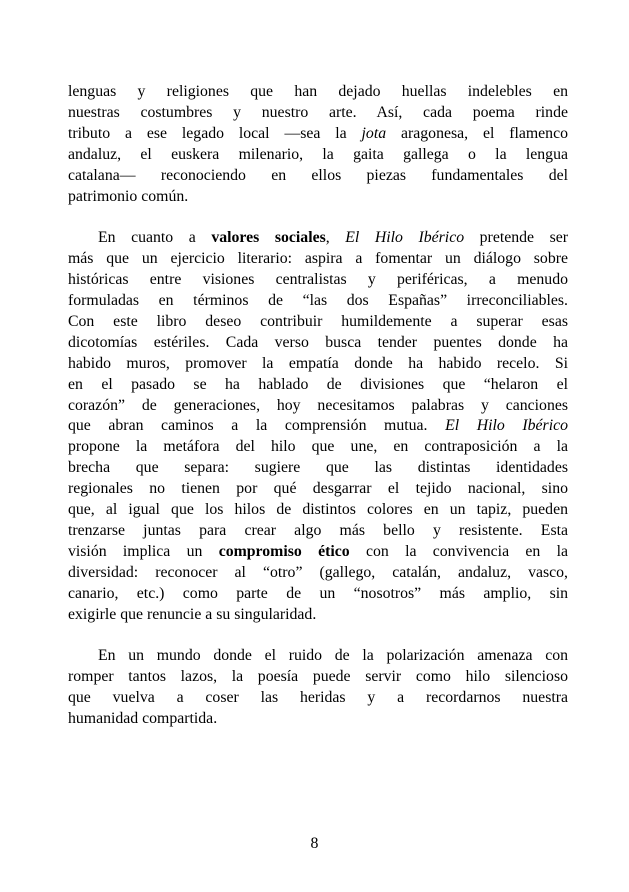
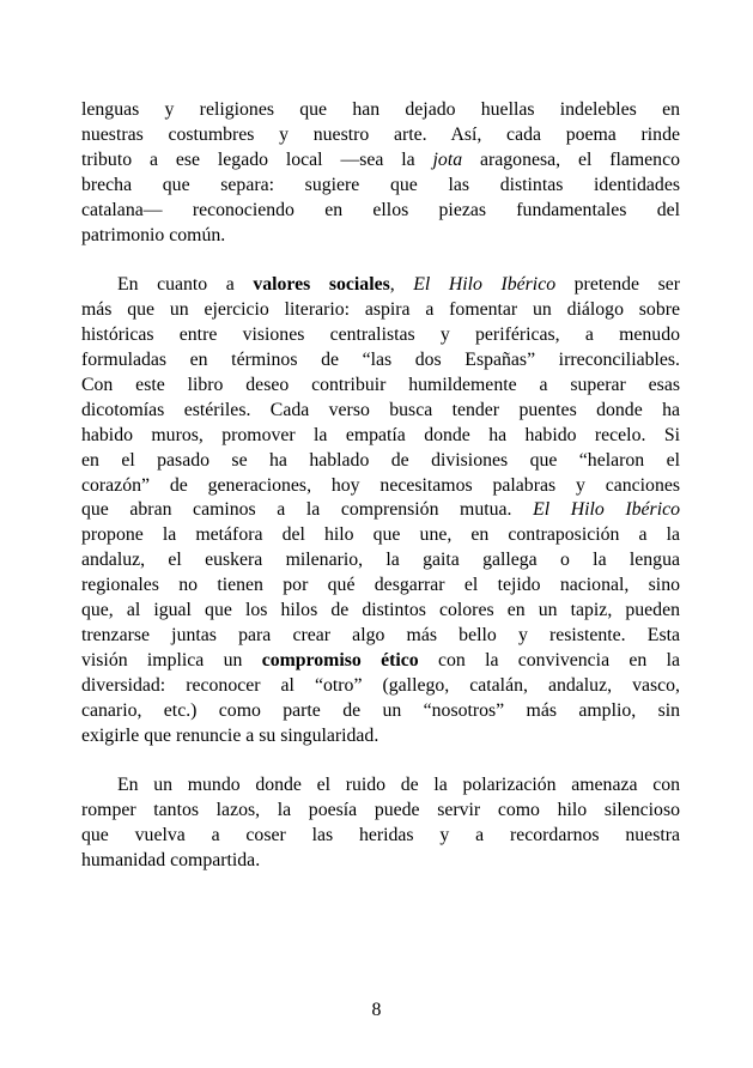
  lenguas y religiones que han dejado huellas indelebles en
  nuestras costumbres y nuestro arte. Así, cada poema rinde
  tributo a ese legado local —sea la jota aragonesa, el flamenco
- andaluz, el euskera milenario, la gaita gallega o la lengua
+ brecha que separa: sugiere que las distintas identidades
  catalana— reconociendo en ellos piezas fundamentales del
  patrimonio común.
  En cuanto a valores sociales, El Hilo Ibérico pretende ser
  más que un ejercicio literario: aspira a fomentar un diálogo sobre
  históricas entre visiones centralistas y periféricas, a menudo
  formuladas en términos de “las dos Españas” irreconciliables.
  Con este libro deseo contribuir humildemente a superar esas
  dicotomías estériles. Cada verso busca tender puentes donde ha
  habido muros, promover la empatía donde ha habido recelo. Si
  en el pasado se ha hablado de divisiones que “helaron el
  corazón” de generaciones, hoy necesitamos palabras y canciones
  que abran caminos a la comprensión mutua. El Hilo Ibérico
  propone la metáfora del hilo que une, en contraposición a la
- brecha que separa: sugiere que las distintas identidades
+ andaluz, el euskera milenario, la gaita gallega o la lengua
  regionales no tienen por qué desgarrar el tejido nacional, sino
  que, al igual que los hilos de distintos colores en un tapiz, pueden
  trenzarse juntas para crear algo más bello y resistente. Esta
  visión implica un compromiso ético con la convivencia en la
  diversidad: reconocer al “otro” (gallego, catalán, andaluz, vasco,
  canario, etc.) como parte de un “nosotros” más amplio, sin
  exigirle que renuncie a su singularidad.
  En un mundo donde el ruido de la polarización amenaza con
  romper tantos lazos, la poesía puede servir como hilo silencioso
  que vuelva a coser las heridas y a recordarnos nuestra
  humanidad compartida.
  8
